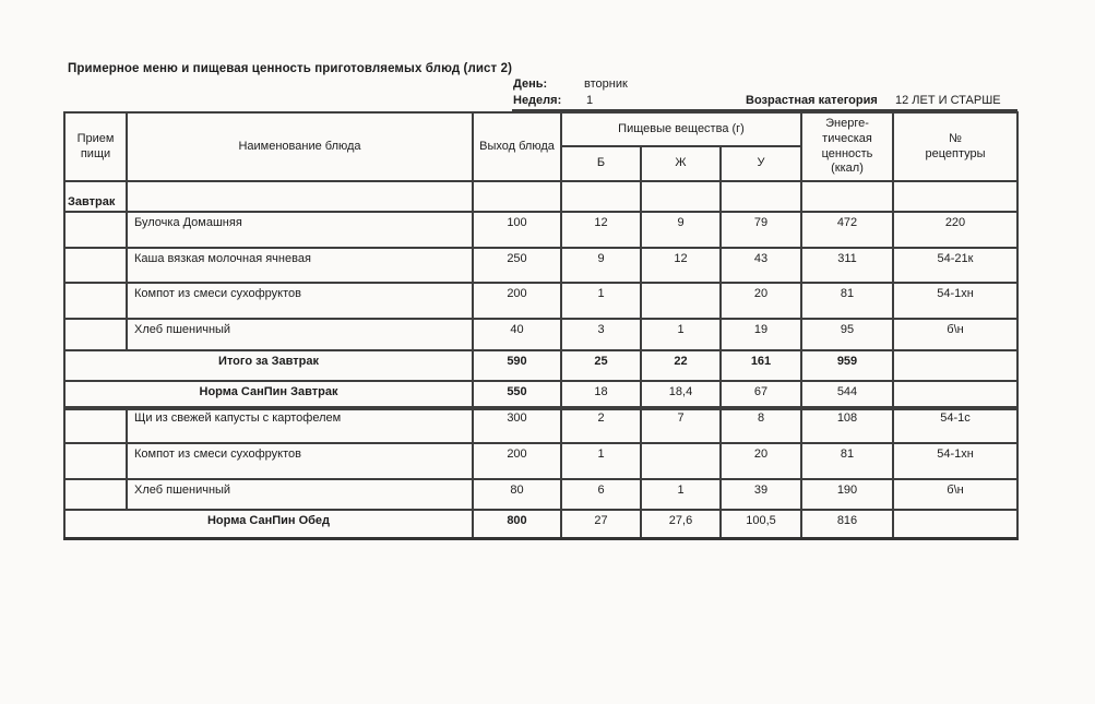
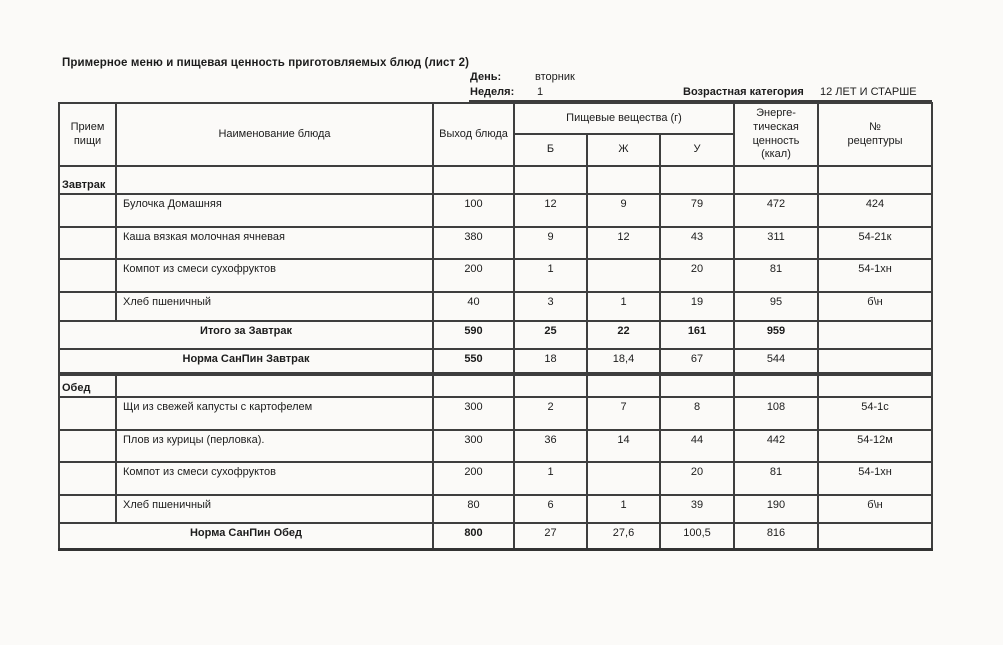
  Примерное меню и пищевая ценность приготовляемых блюд (лист 2)
  День:
  вторник
  Неделя:
  1
  Возрастная категория
  12 ЛЕТ И СТАРШЕ
  Прием пищи	Наименование блюда	Выход блюда	Пищевые вещества (г)	Энерге- тическая ценность (ккал)	№ рецептуры
  Б	Ж	У
  Завтрак
- 	Булочка Домашняя	100	12	9	79	472	220
+ 	Булочка Домашняя	100	12	9	79	472	424
- 	Каша вязкая молочная ячневая	250	9	12	43	311	54-21к
+ 	Каша вязкая молочная ячневая	380	9	12	43	311	54-21к
  	Компот из смеси сухофруктов	200	1		20	81	54-1хн
  	Хлеб пшеничный	40	3	1	19	95	б\н
  Итого за Завтрак	590	25	22	161	959
  Норма СанПин Завтрак	550	18	18,4	67	544
+ Обед
  	Щи из свежей капусты с картофелем	300	2	7	8	108	54-1с
+ 	Плов из курицы (перловка).	300	36	14	44	442	54-12м
  	Компот из смеси сухофруктов	200	1		20	81	54-1хн
  	Хлеб пшеничный	80	6	1	39	190	б\н
  Норма СанПин Обед	800	27	27,6	100,5	816
